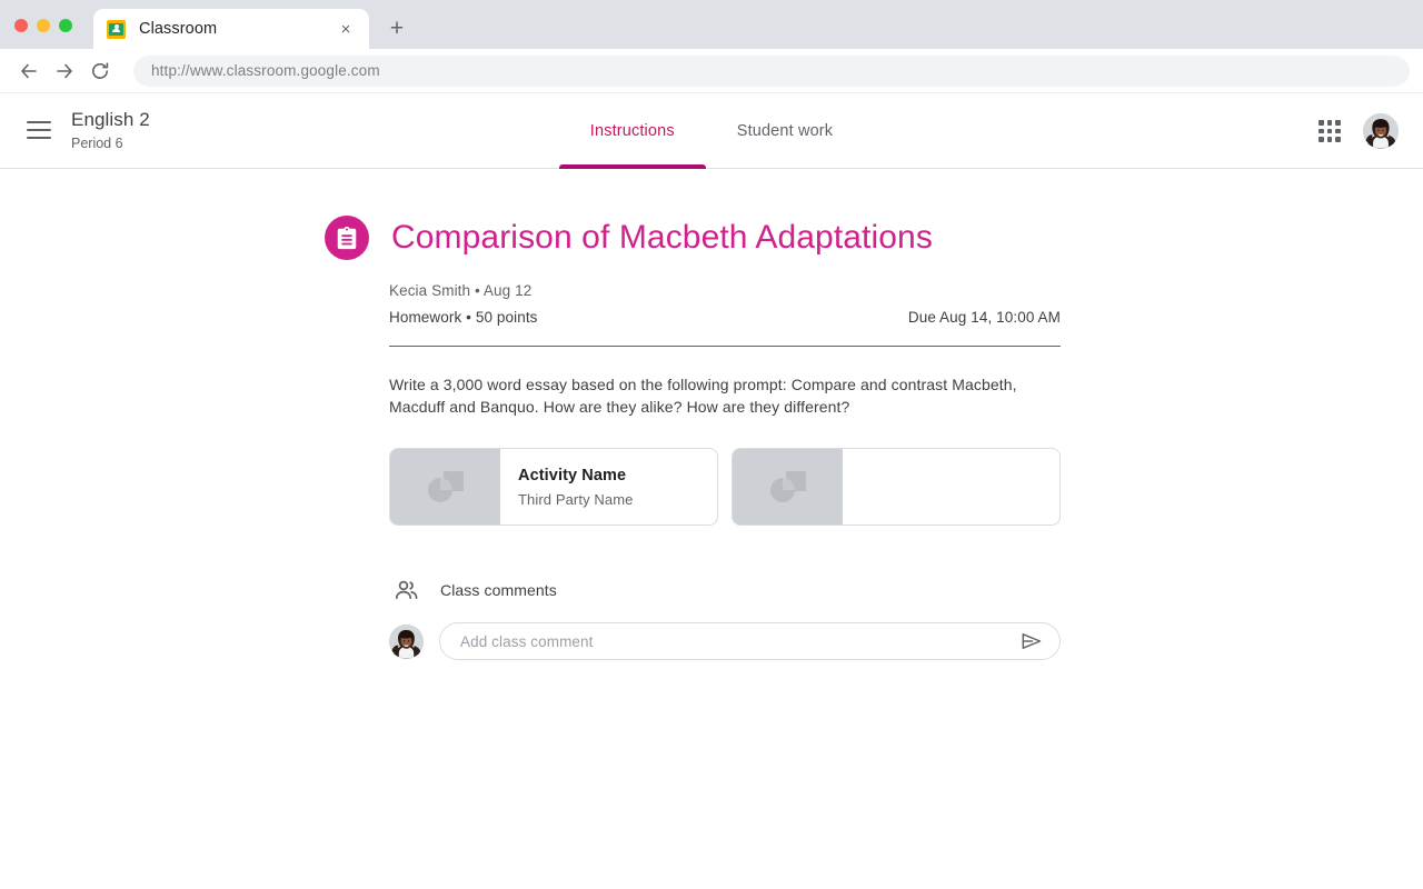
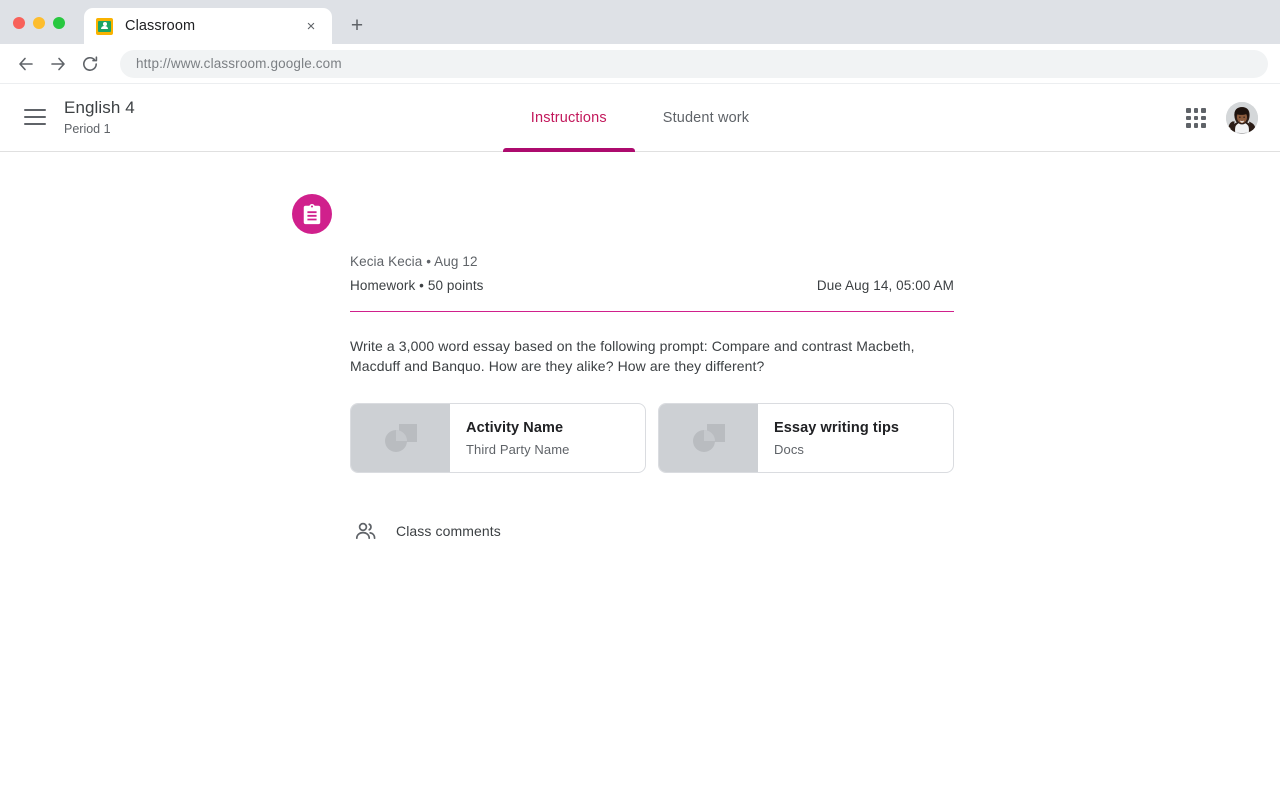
  Classroom
  ×
  +
  http://www.classroom.google.com
- English 2
+ English 4
- Period 6
+ Period 1
  Instructions
  Student work
- Comparison of Macbeth Adaptations
- Kecia Smith • Aug 12
+ Kecia Kecia • Aug 12
  Homework • 50 points
- Due Aug 14, 10:00 AM
+ Due Aug 14, 05:00 AM
  Write a 3,000 word essay based on the following prompt: Compare and contrast Macbeth, Macduff and Banquo. How are they alike? How are they different?
  Activity Name
  Third Party Name
+ Essay writing tips
+ Docs
  Class comments
- Add class comment
